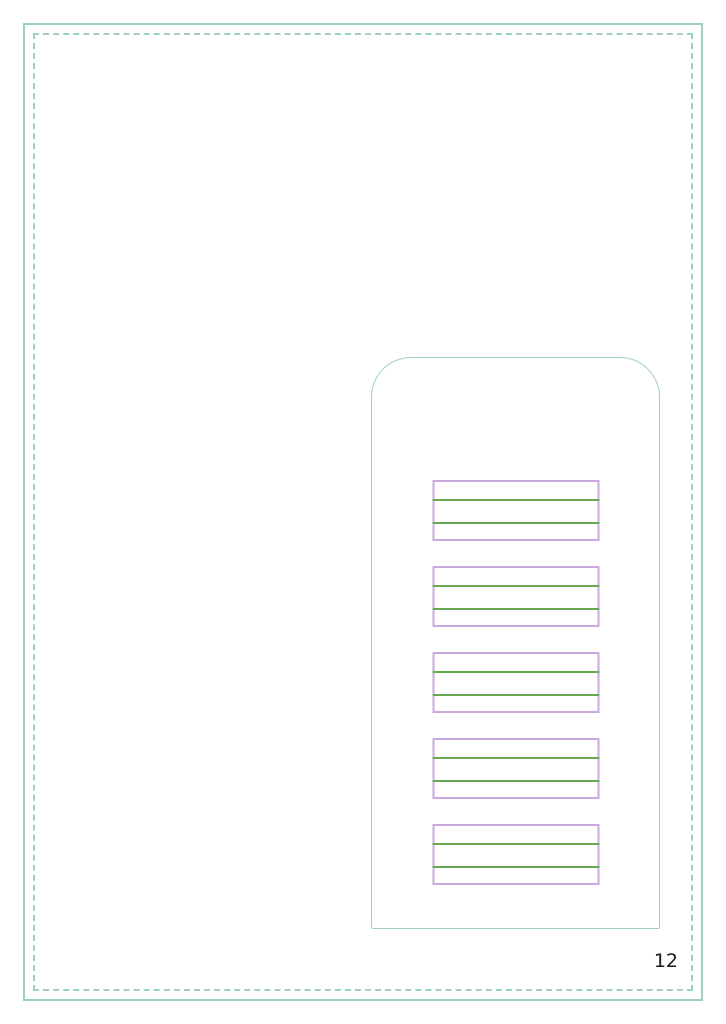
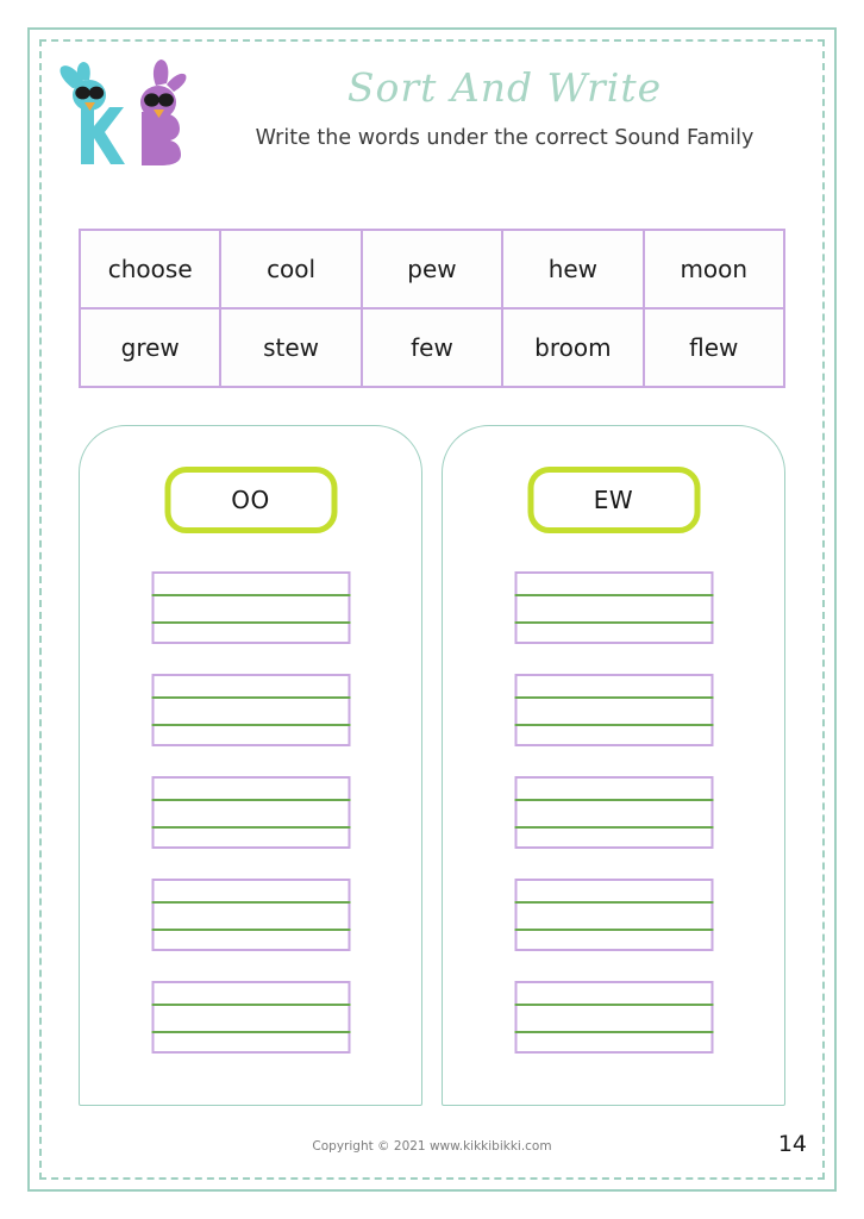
+ Sort And Write
+ Write the words under the correct Sound Family
+ choose	cool	pew	hew	moon
+ grew	stew	few	broom	flew
+ OO
+ EW
+ Copyright © 2021 www.kikkibikki.com
- 12
+ 14
